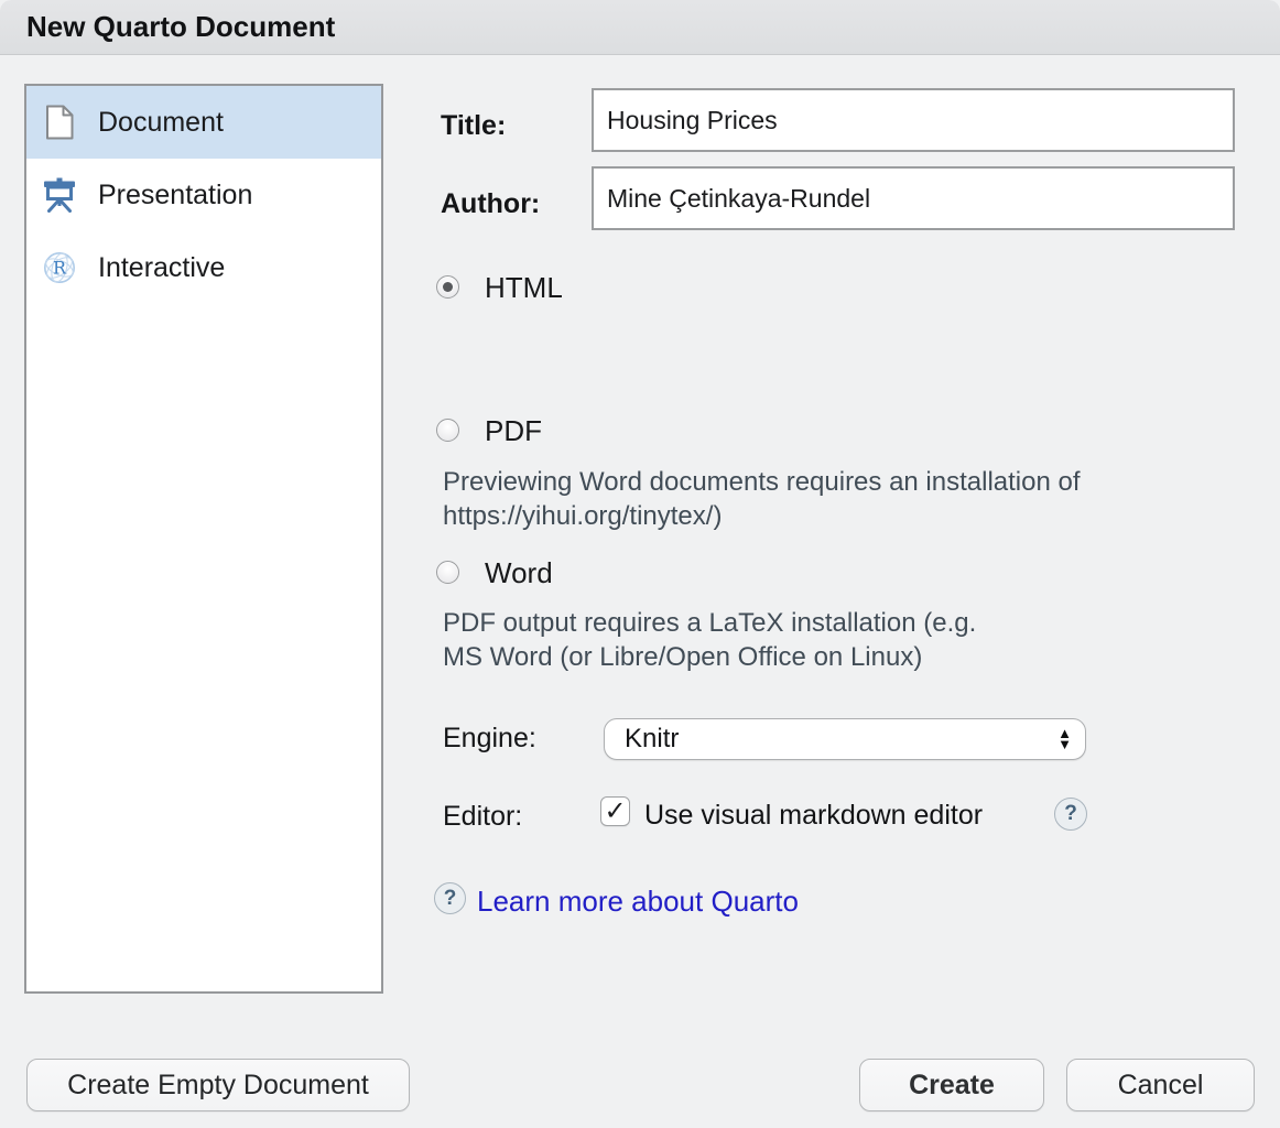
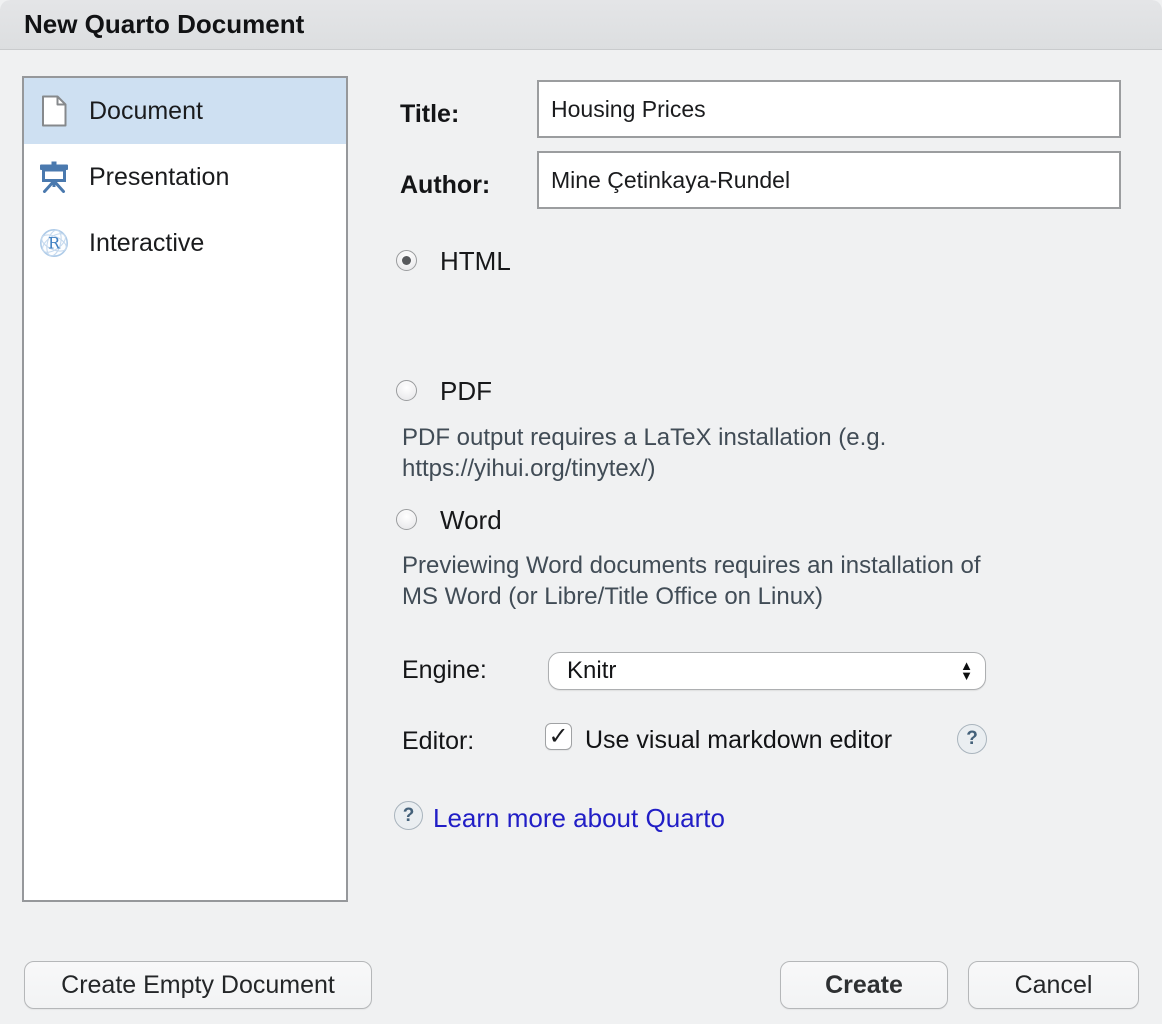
  New Quarto Document
  Document
  Presentation
  R
  Interactive
  Title:
  Housing Prices
  Author:
  Mine Çetinkaya-Rundel
  HTML
  PDF
- Previewing Word documents requires an installation of
+ PDF output requires a LaTeX installation (e.g.
  https://yihui.org/tinytex/)
  Word
- PDF output requires a LaTeX installation (e.g.
+ Previewing Word documents requires an installation of
- MS Word (or Libre/Open Office on Linux)
+ MS Word (or Libre/Title Office on Linux)
  Engine:
  Knitr
  ▲
  ▼
  Editor:
  ✓
  Use visual markdown editor
  ?
  ?
  Learn more about Quarto
  Create Empty Document
  Create
  Cancel
